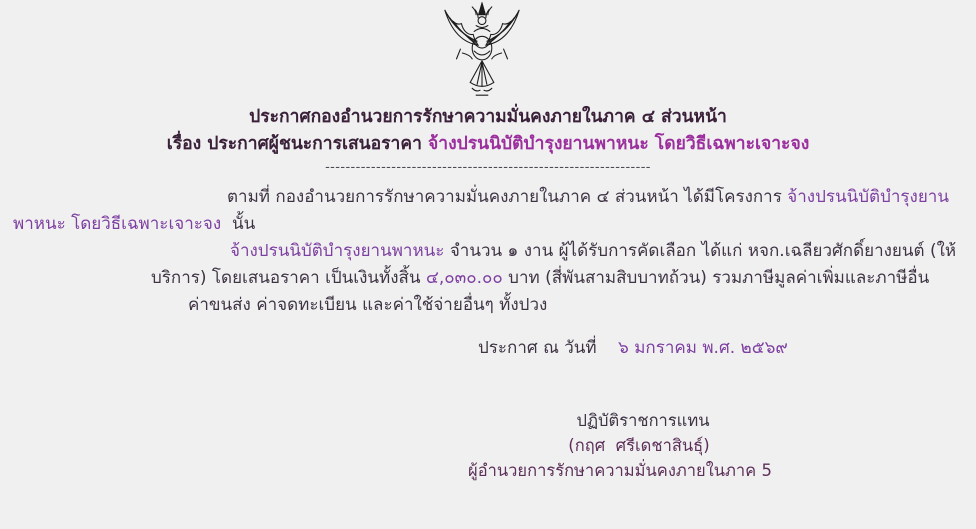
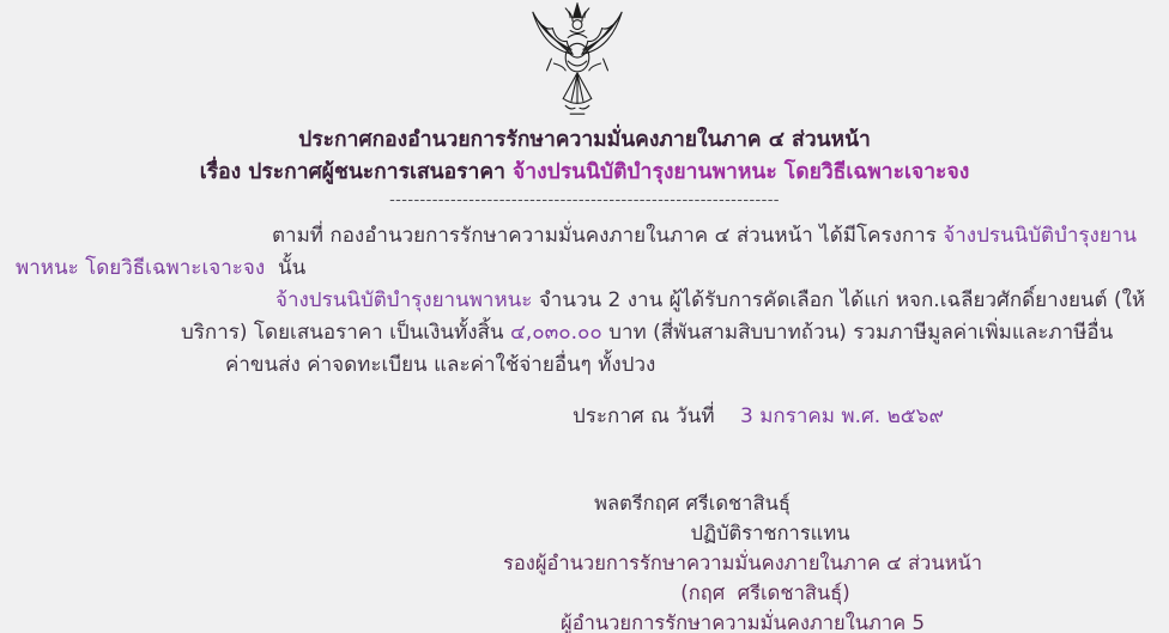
  ประกาศกองอำนวยการรักษาความมั่นคงภายในภาค ๔ ส่วนหน้า
  เรื่อง ประกาศผู้ชนะการเสนอราคา จ้างปรนนิบัติบำรุงยานพาหนะ โดยวิธีเฉพาะเจาะจง
  ----------------------------------------------------------------
  ตามที่ กองอำนวยการรักษาความมั่นคงภายในภาค ๔ ส่วนหน้า ได้มีโครงการ จ้างปรนนิบัติบำรุงยาน
  พาหนะ โดยวิธีเฉพาะเจาะจง นั้น
- จ้างปรนนิบัติบำรุงยานพาหนะ จำนวน ๑ งาน ผู้ได้รับการคัดเลือก ได้แก่ หจก.เฉลียวศักดิ์ยางยนต์ (ให้
+ จ้างปรนนิบัติบำรุงยานพาหนะ จำนวน 2 งาน ผู้ได้รับการคัดเลือก ได้แก่ หจก.เฉลียวศักดิ์ยางยนต์ (ให้
  บริการ) โดยเสนอราคา เป็นเงินทั้งสิ้น ๔,๐๓๐.๐๐ บาท (สี่พันสามสิบบาทถ้วน) รวมภาษีมูลค่าเพิ่มและภาษีอื่น
  ค่าขนส่ง ค่าจดทะเบียน และค่าใช้จ่ายอื่นๆ ทั้งปวง
  ประกาศ ณ วันที่
- ๖ มกราคม พ.ศ. ๒๕๖๙
+ 3 มกราคม พ.ศ. ๒๕๖๙
+ พลตรีกฤศ ศรีเดชาสินธุ์
  ปฏิบัติราชการแทน
+ รองผู้อำนวยการรักษาความมั่นคงภายในภาค ๔ ส่วนหน้า
  (กฤศ ศรีเดชาสินธุ์)
  ผู้อำนวยการรักษาความมั่นคงภายในภาค 5
